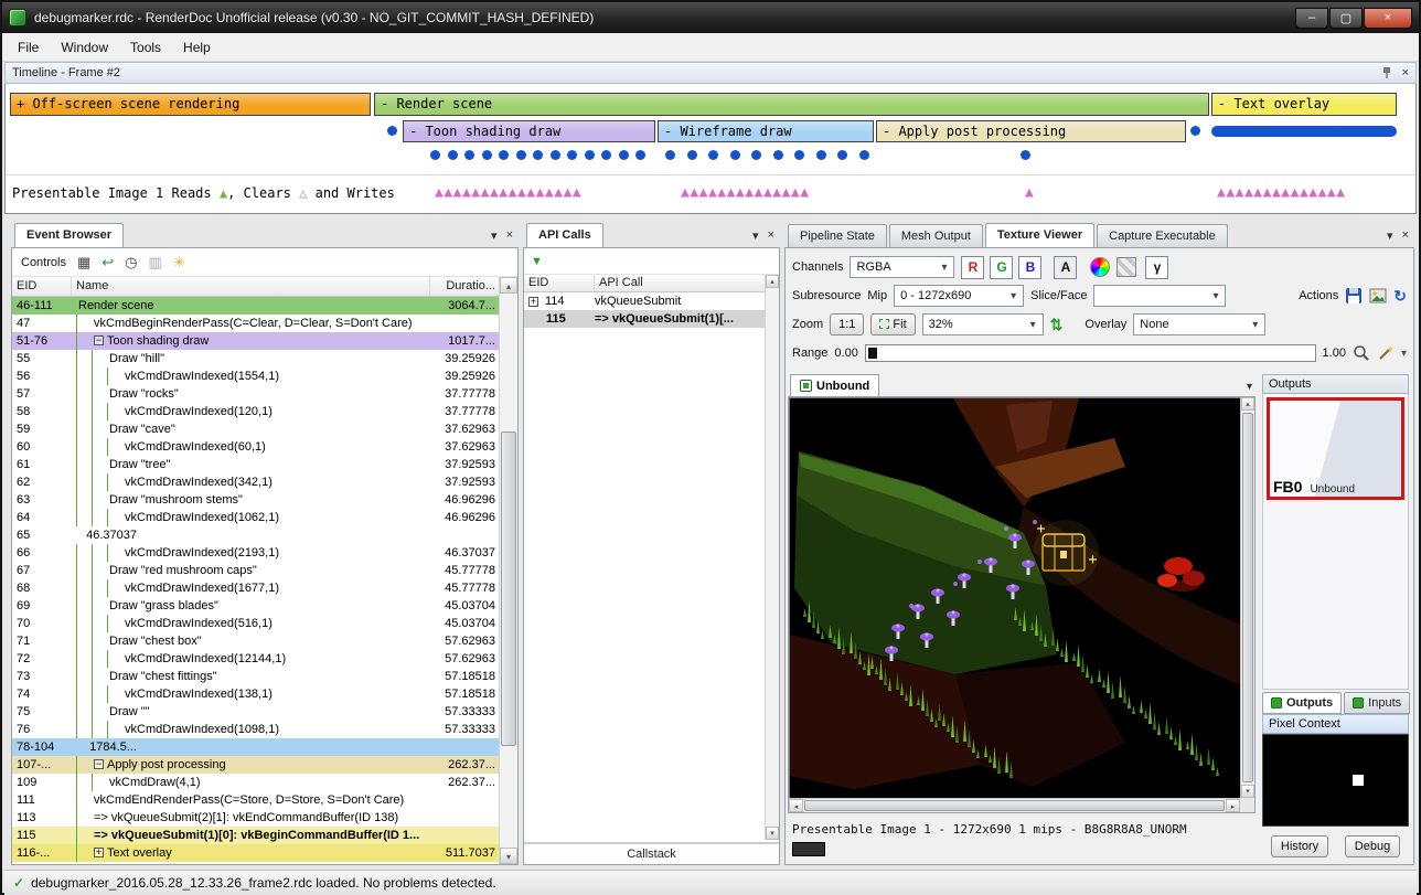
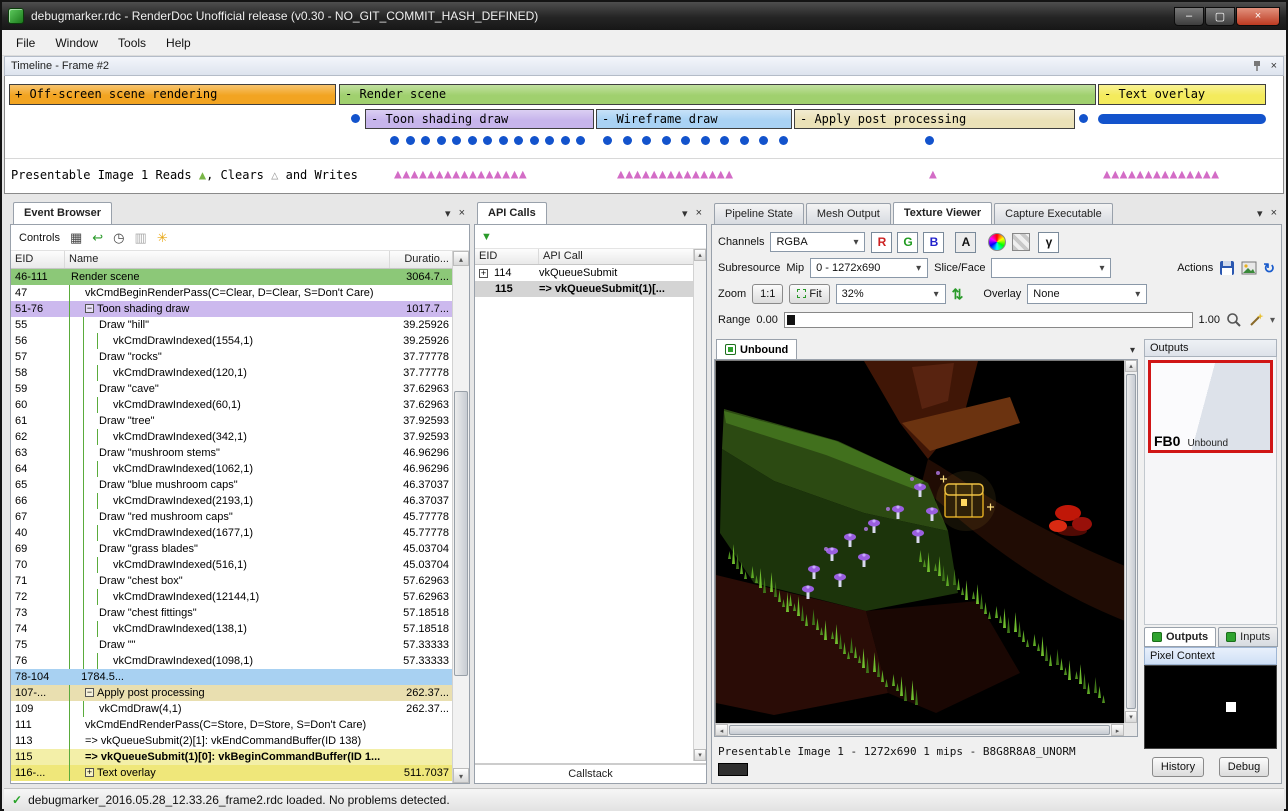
  debugmarker.rdc - RenderDoc Unofficial release (v0.30 - NO_GIT_COMMIT_HASH_DEFINED)
  –
  ▢
  ×
  File
  Window
  Tools
  Help
  Timeline - Frame #2
  ×
  + Off-screen scene rendering
  - Render scene
  - Text overlay
  - Toon shading draw
  - Wireframe draw
  - Apply post processing
  Presentable Image 1 Reads ▲, Clears △ and Writes
  ▲▲▲▲▲▲▲▲▲▲▲▲▲▲▲▲
  ▲▲▲▲▲▲▲▲▲▲▲▲▲▲
  ▲
  ▲▲▲▲▲▲▲▲▲▲▲▲▲▲
  Event Browser
  ▾
  ×
  Controls
  ▦
  ↩
  ◷
  ▥
  ✳
  EID
  Name
  Duratio...
  46-111
  Render scene
  3064.7...
  47
  vkCmdBeginRenderPass(C=Clear, D=Clear, S=Don't Care)
  51-76
  − Toon shading draw
  1017.7...
  55
  Draw "hill"
  39.25926
  56
  vkCmdDrawIndexed(1554,1)
  39.25926
  57
  Draw "rocks"
  37.77778
  58
  vkCmdDrawIndexed(120,1)
  37.77778
  59
  Draw "cave"
  37.62963
  60
  vkCmdDrawIndexed(60,1)
  37.62963
  61
  Draw "tree"
  37.92593
  62
  vkCmdDrawIndexed(342,1)
  37.92593
  63
  Draw "mushroom stems"
  46.96296
  64
  vkCmdDrawIndexed(1062,1)
  46.96296
  65
+ Draw "blue mushroom caps"
  46.37037
  66
  vkCmdDrawIndexed(2193,1)
  46.37037
  67
  Draw "red mushroom caps"
  45.77778
- 68
+ 40
  vkCmdDrawIndexed(1677,1)
  45.77778
  69
  Draw "grass blades"
  45.03704
  70
  vkCmdDrawIndexed(516,1)
  45.03704
  71
  Draw "chest box"
  57.62963
  72
  vkCmdDrawIndexed(12144,1)
  57.62963
  73
  Draw "chest fittings"
  57.18518
  74
  vkCmdDrawIndexed(138,1)
  57.18518
  75
  Draw ""
  57.33333
  76
  vkCmdDrawIndexed(1098,1)
  57.33333
  78-104
  1784.5...
  107-...
  − Apply post processing
  262.37...
  109
  vkCmdDraw(4,1)
  262.37...
  111
  vkCmdEndRenderPass(C=Store, D=Store, S=Don't Care)
  113
  => vkQueueSubmit(2)[1]: vkEndCommandBuffer(ID 138)
  115
  => vkQueueSubmit(1)[0]: vkBeginCommandBuffer(ID 1...
  116-...
  + Text overlay
  511.7037
  ▴
  ▾
  API Calls
  ▾
  ×
  ▼
  EID
  API Call
  +
  114
  vkQueueSubmit
  115
  => vkQueueSubmit(1)[...
  Callstack
  Pipeline State
  Mesh Output
  Texture Viewer
  Capture Executable
  ▾
  ×
  Channels
  RGBA
  ▾
  R
  G
  B
  A
  γ
  Subresource
  Mip
  0 - 1272x690
  ▾
  Slice/Face
  ▾
  Actions
  ↻
  Zoom
  1:1
  Fit
  32%
  ▾
  ⇅
  Overlay
  None
  ▾
  Range
  0.00
  1.00
  ▾
  Unbound
  ▾
  Presentable Image 1 - 1272x690 1 mips - B8G8R8A8_UNORM
  Outputs
  FB0 Unbound
  Outputs
  Inputs
  Pixel Context
  History
  Debug
  ✓
  debugmarker_2016.05.28_12.33.26_frame2.rdc loaded. No problems detected.
